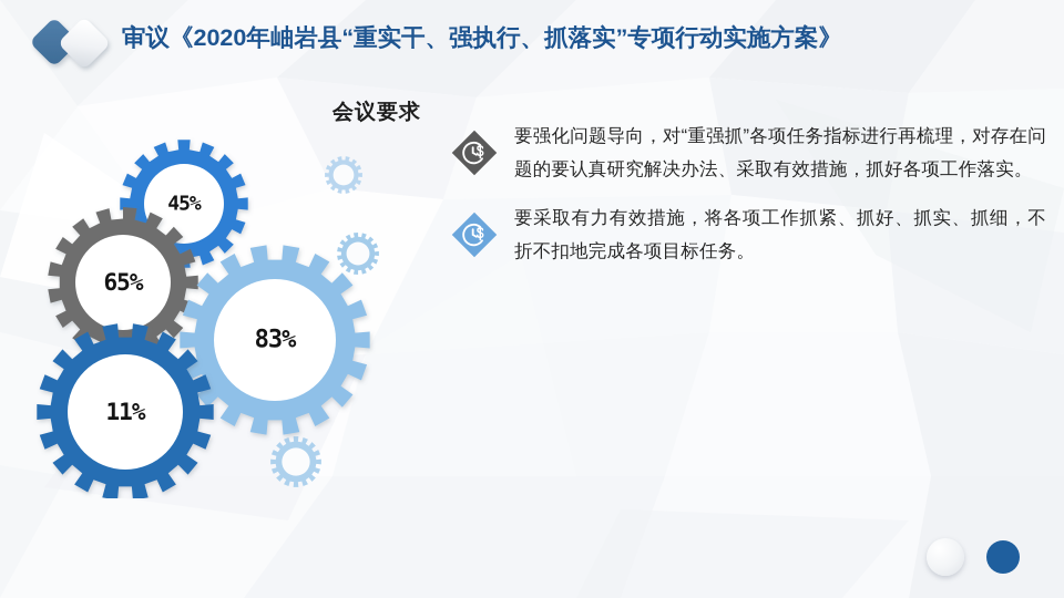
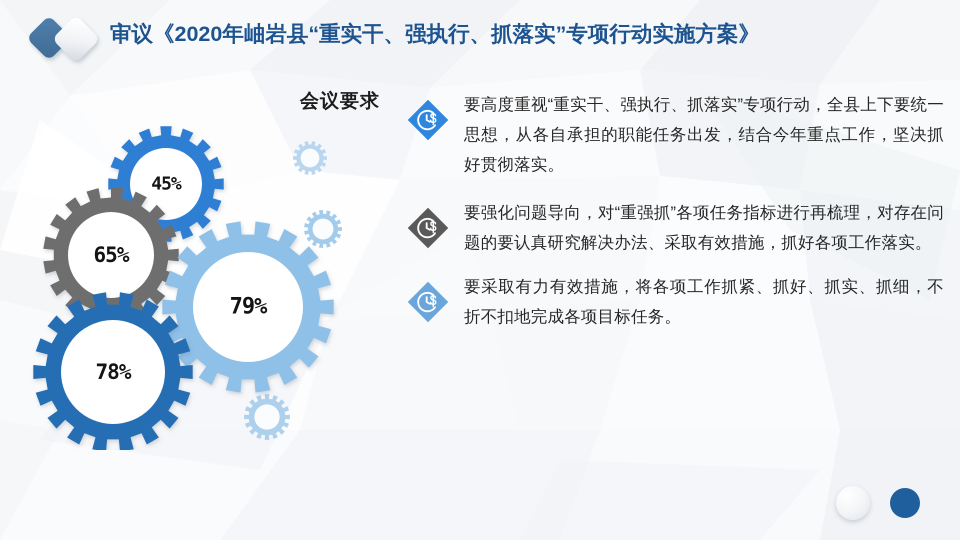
  审议《2020年岫岩县“重实干、强执行、抓落实”专项行动实施方案》
  会议要求
  45%
  65%
- 83%
+ 79%
- 11%
+ 78%
+ 要高度重视“重实干、强执行、抓落实”专项行动，全县上下要统一思想，从各自承担的职能任务出发，结合今年重点工作，坚决抓好贯彻落实。
  要强化问题导向，对“重强抓”各项任务指标进行再梳理，对存在问题的要认真研究解决办法、采取有效措施，抓好各项工作落实。
  要采取有力有效措施，将各项工作抓紧、抓好、抓实、抓细，不折不扣地完成各项目标任务。
